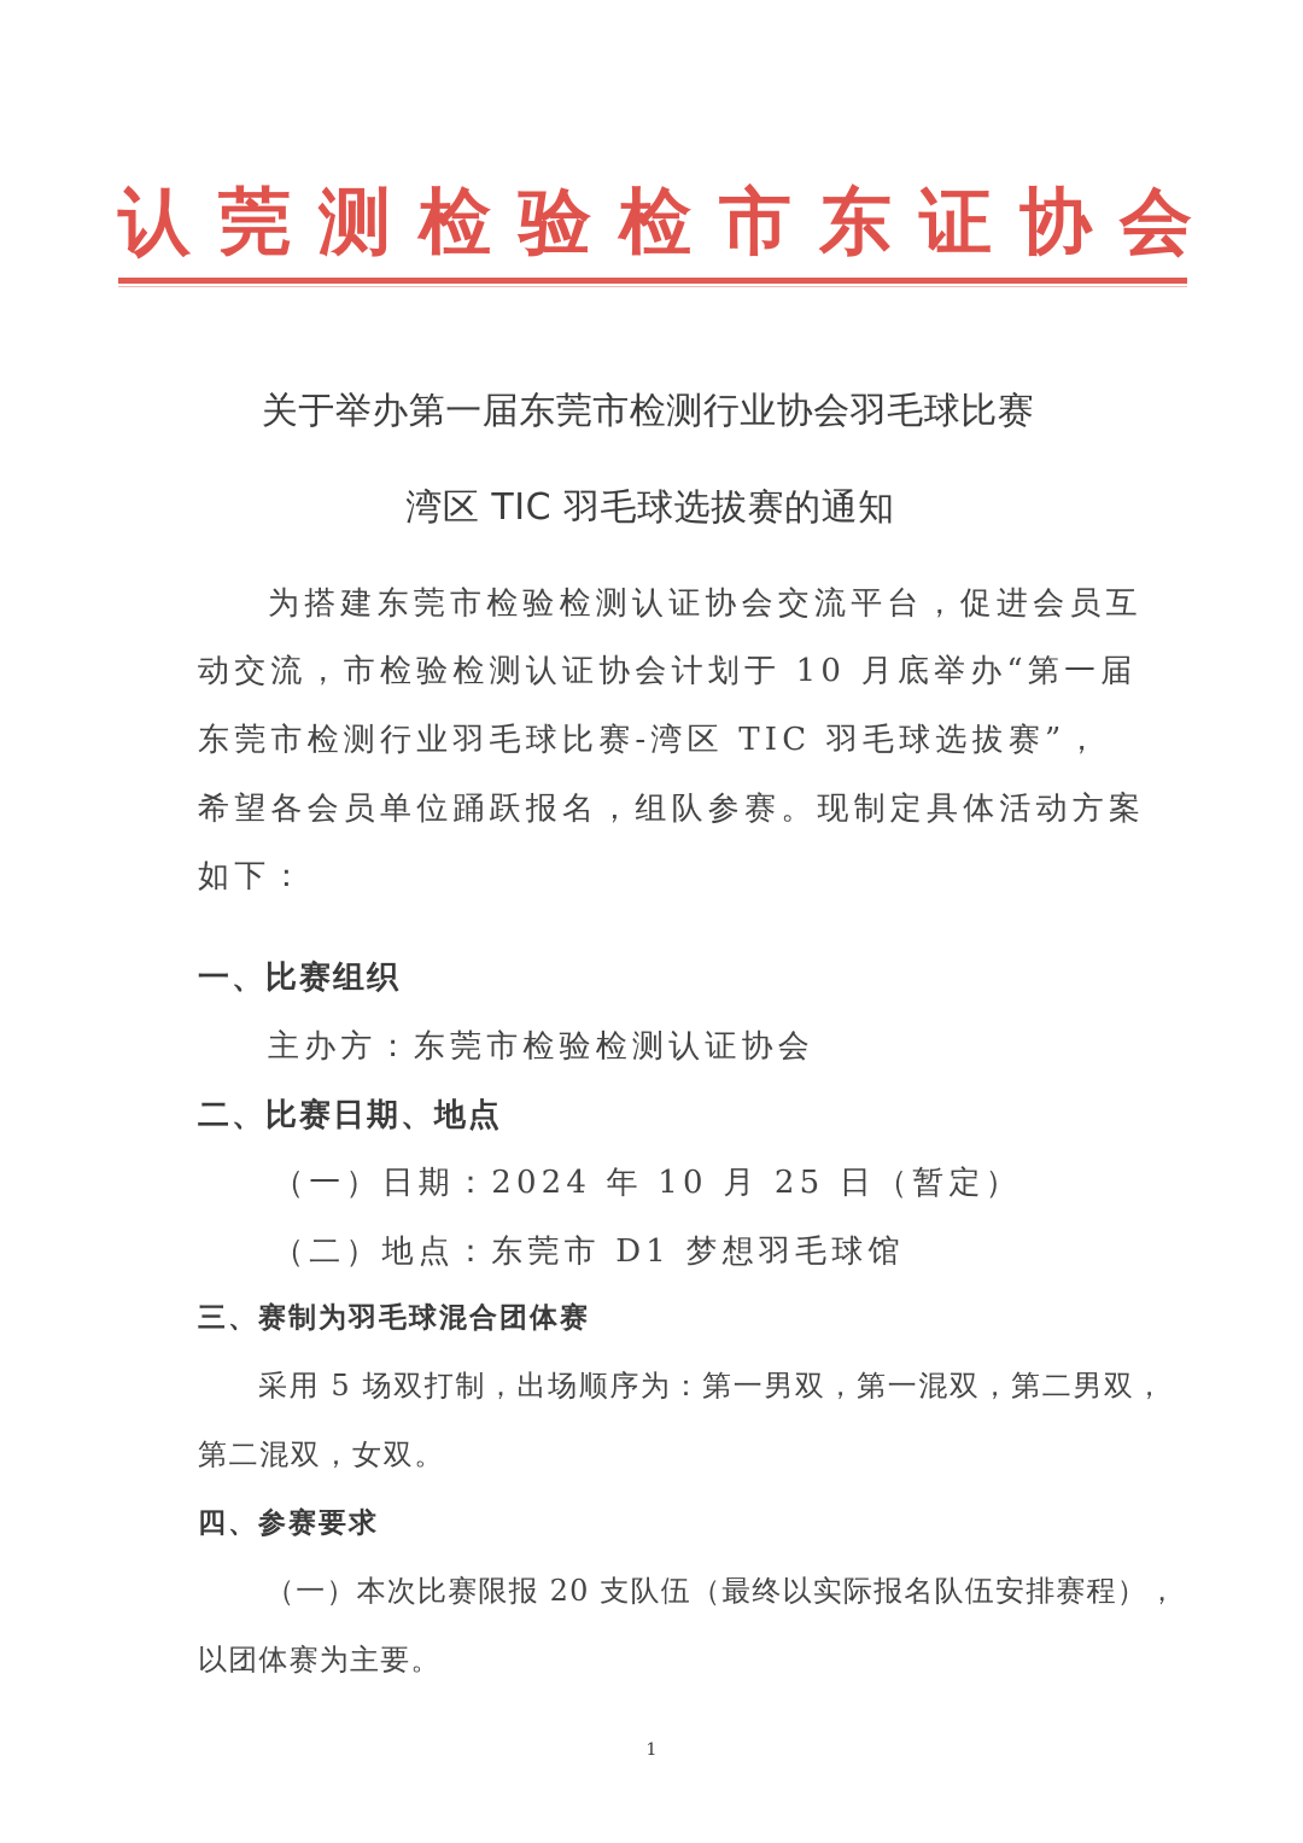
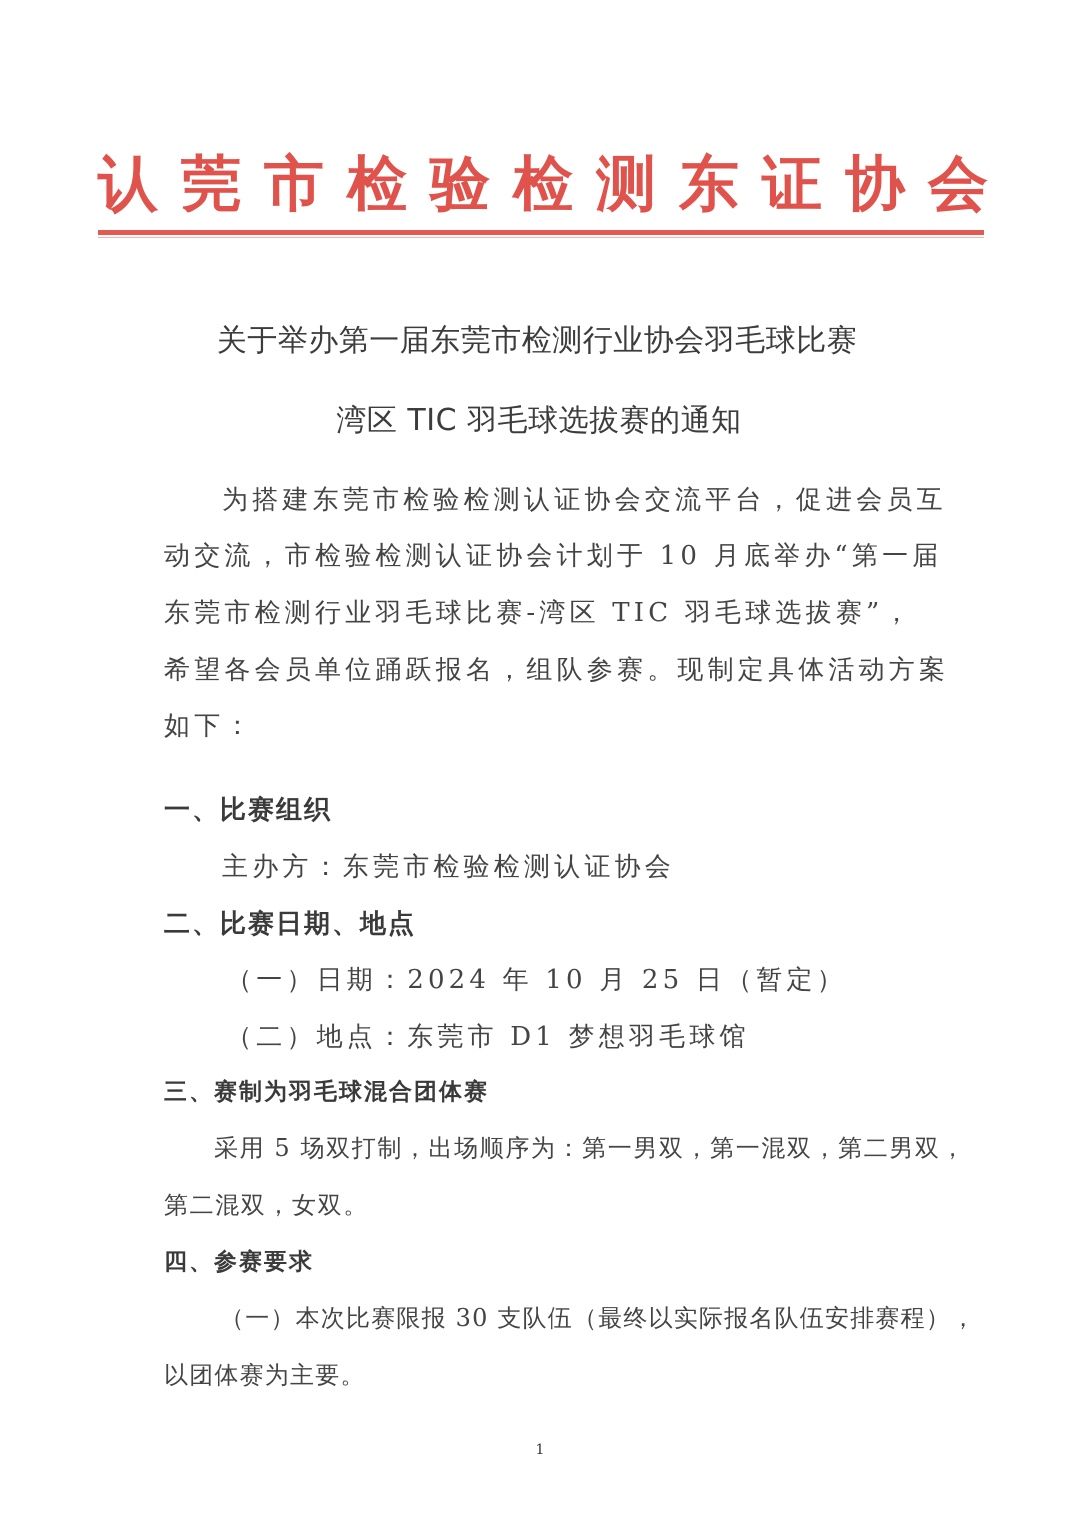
  认
  莞
- 测
+ 市
  检
  验
  检
- 市
+ 测
  东
  证
  协
  会
  关于举办第一届东莞市检测行业协会羽毛球比赛
  湾区 TIC 羽毛球选拔赛的通知
  为搭建东莞市检验检测认证协会交流平台，促进会员互
  动交流，市检验检测认证协会计划于 10 月底举办“第一届
  东莞市检测行业羽毛球比赛-湾区 TIC 羽毛球选拔赛”，
  希望各会员单位踊跃报名，组队参赛。现制定具体活动方案
  如下：
  一、比赛组织
  主办方：东莞市检验检测认证协会
  二、比赛日期、地点
  （一）日期：2024 年 10 月 25 日（暂定）
  （二）地点：东莞市 D1 梦想羽毛球馆
  三、赛制为羽毛球混合团体赛
  采用 5 场双打制，出场顺序为：第一男双，第一混双，第二男双，
  第二混双，女双。
  四、参赛要求
- （一）本次比赛限报 20 支队伍（最终以实际报名队伍安排赛程），
+ （一）本次比赛限报 30 支队伍（最终以实际报名队伍安排赛程），
  以团体赛为主要。
  1
